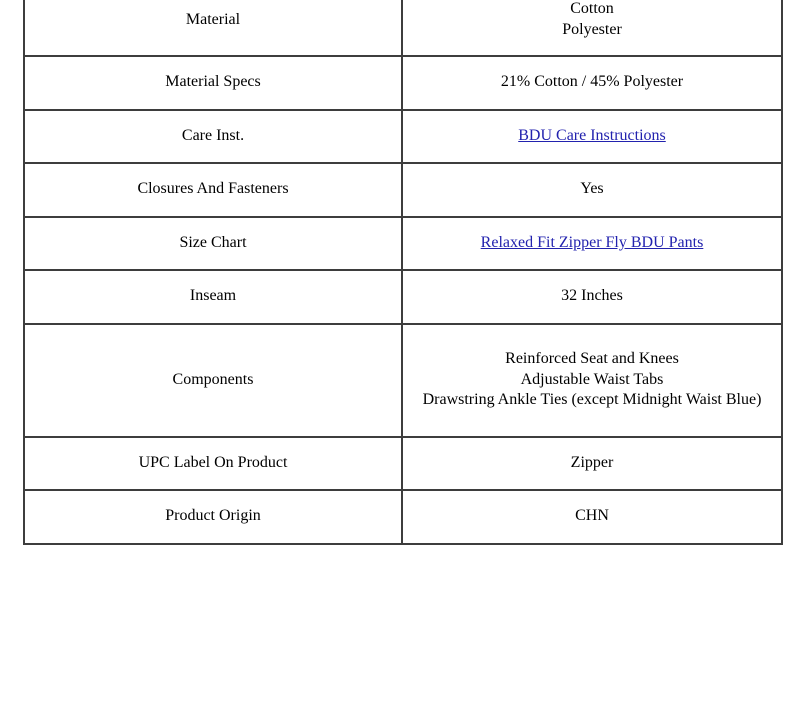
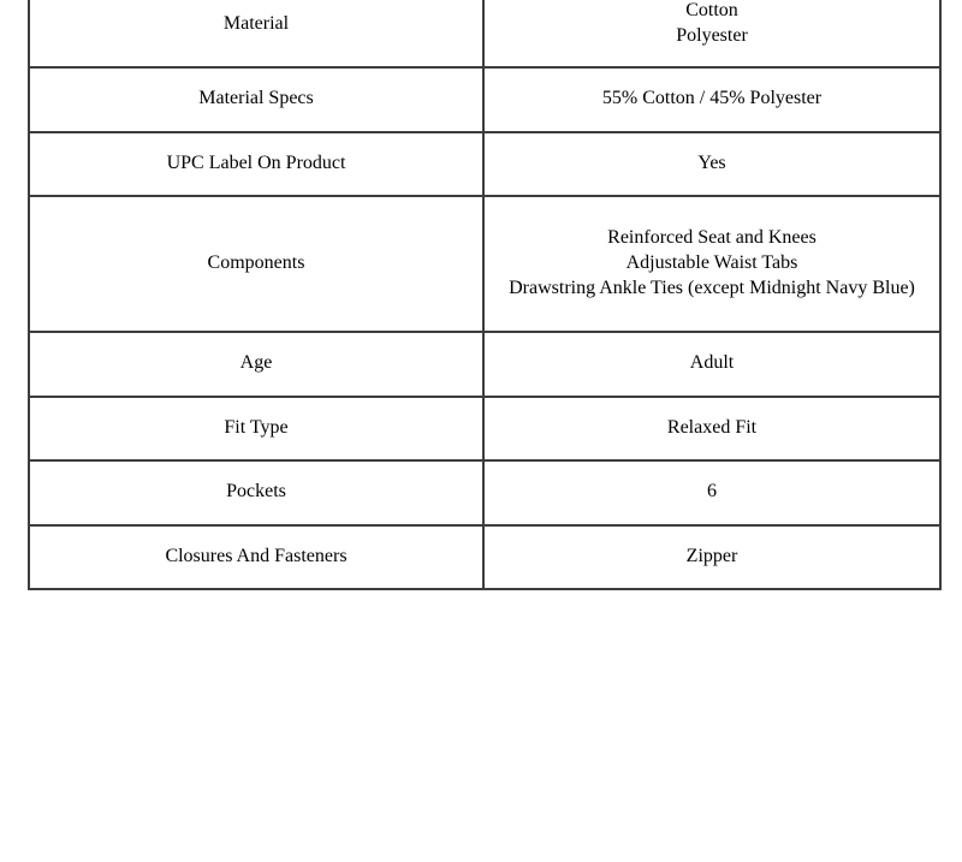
  Material	CottonPolyester
- Material Specs	21% Cotton / 45% Polyester
+ Material Specs	55% Cotton / 45% Polyester
- Care Inst.	BDU Care Instructions
- Closures And Fasteners	Yes
+ UPC Label On Product	Yes
- Size Chart	Relaxed Fit Zipper Fly BDU Pants
- Inseam	32 Inches
- Components	Reinforced Seat and KneesAdjustable Waist TabsDrawstring Ankle Ties (except Midnight Waist Blue)
+ Components	Reinforced Seat and KneesAdjustable Waist TabsDrawstring Ankle Ties (except Midnight Navy Blue)
+ Age	Adult
+ Fit Type	Relaxed Fit
+ Pockets	6
- UPC Label On Product	Zipper
+ Closures And Fasteners	Zipper
- Product Origin	CHN
